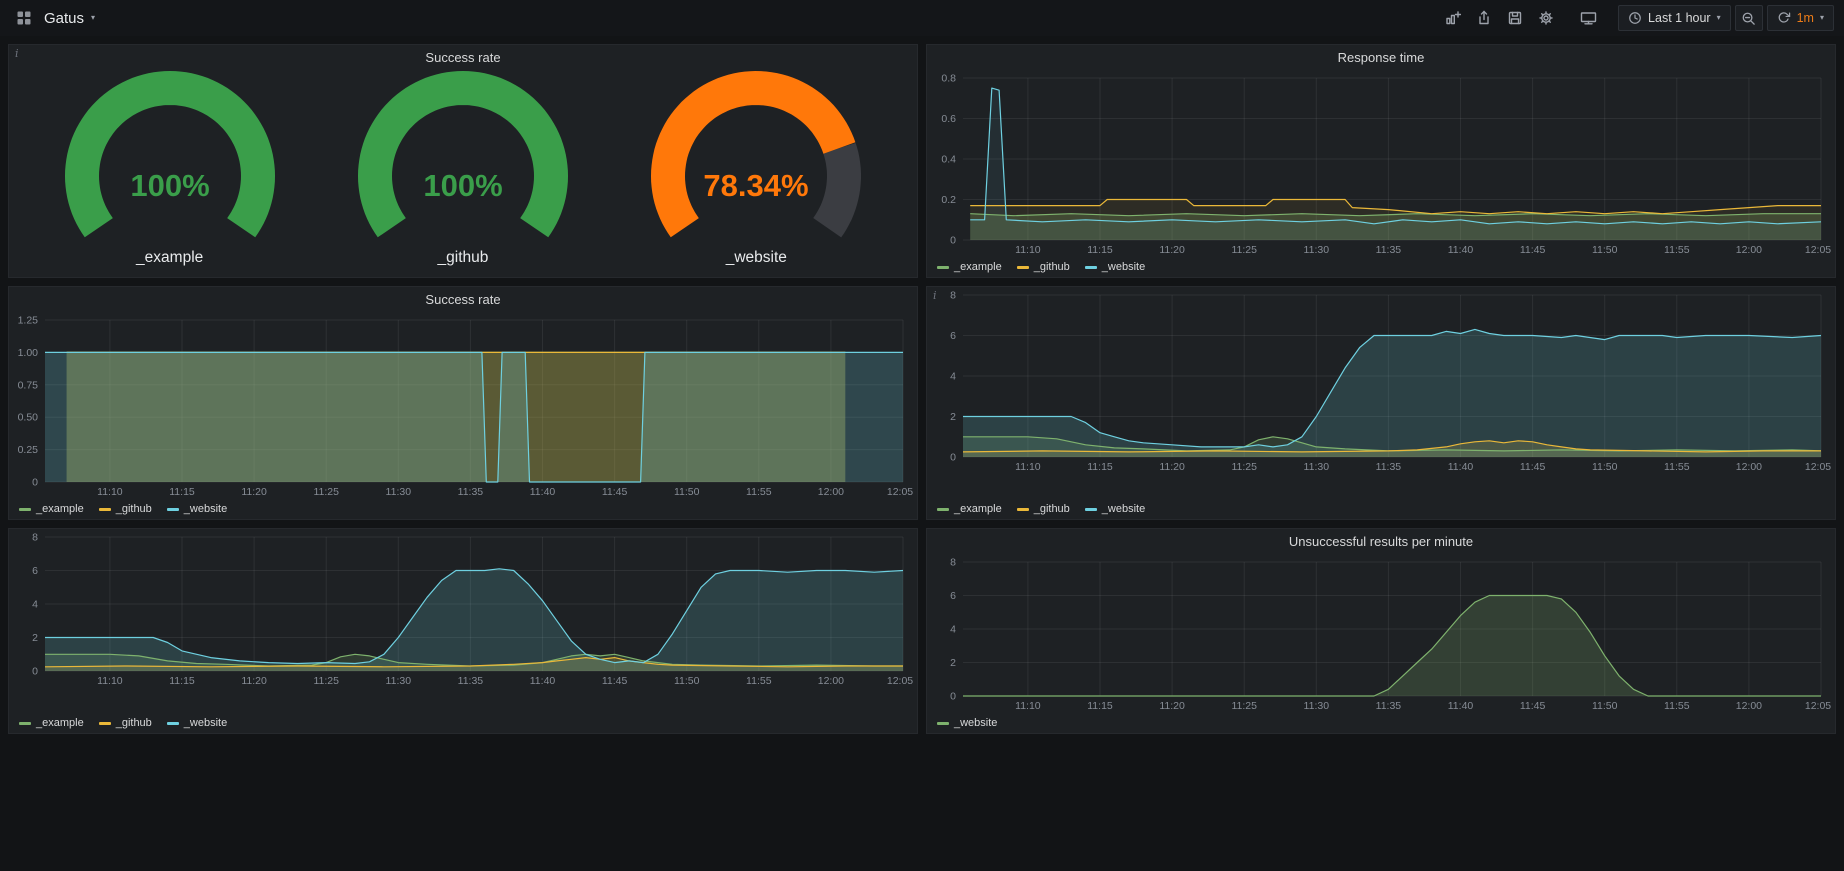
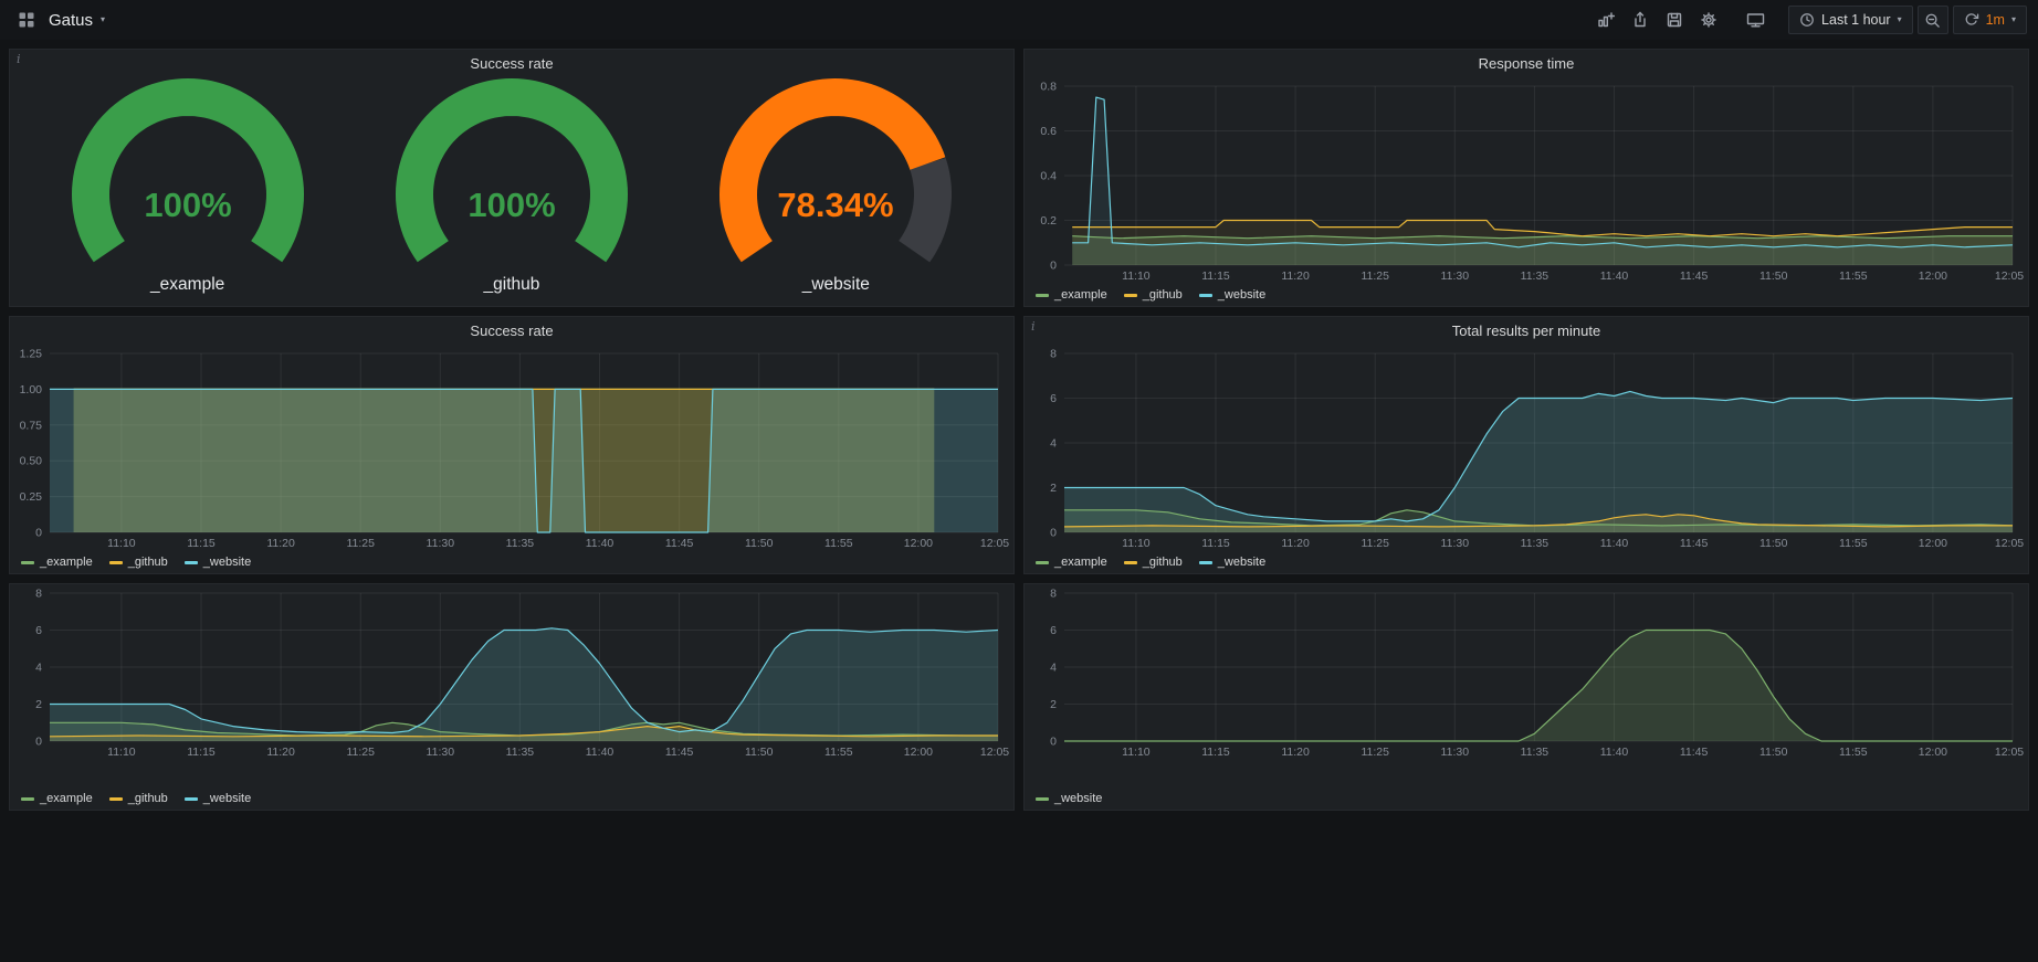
  Gatus
  ▾
  Last 1 hour
  ▾
  1m
  ▾
  i
  Success rate
  100%
  _example
  100%
  _github
  78.34%
  _website
  Response time
  0
  0.2
  0.4
  0.6
  0.8
  11:10
  11:15
  11:20
  11:25
  11:30
  11:35
  11:40
  11:45
  11:50
  11:55
  12:00
  12:05
  _example
  _github
  _website
  Success rate
  0
  0.25
  0.50
  0.75
  1.00
  1.25
  11:10
  11:15
  11:20
  11:25
  11:30
  11:35
  11:40
  11:45
  11:50
  11:55
  12:00
  12:05
  _example
  _github
  _website
  i
+ Total results per minute
  0
  2
  4
  6
  8
  11:10
  11:15
  11:20
  11:25
  11:30
  11:35
  11:40
  11:45
  11:50
  11:55
  12:00
  12:05
  _example
  _github
  _website
  0
  2
  4
  6
  8
  11:10
  11:15
  11:20
  11:25
  11:30
  11:35
  11:40
  11:45
  11:50
  11:55
  12:00
  12:05
  _example
  _github
  _website
- Unsuccessful results per minute
  0
  2
  4
  6
  8
  11:10
  11:15
  11:20
  11:25
  11:30
  11:35
  11:40
  11:45
  11:50
  11:55
  12:00
  12:05
  _website
